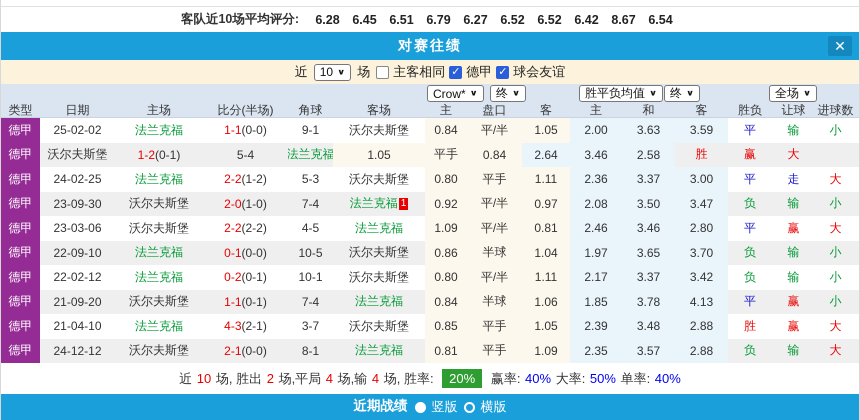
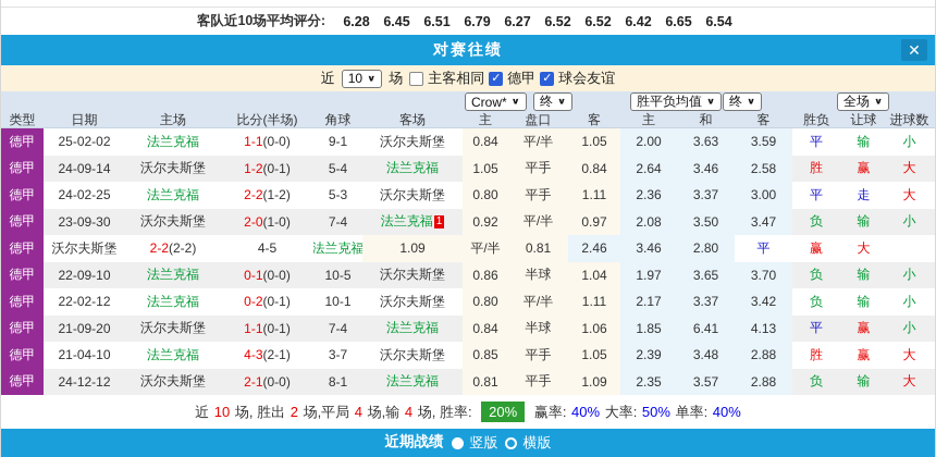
  客队近10场平均评分:
  6.28
  6.45
  6.51
  6.79
  6.27
  6.52
  6.52
  6.42
- 8.67
+ 6.65
  6.54
  对赛往绩
  ✕
  近
  10
  ∨
  场
  主客相同
  德甲
  球会友谊
  Crow*
  ∨
  终
  ∨
  胜平负均值
  ∨
  终
  ∨
  全场
  ∨
  类型
  日期
  主场
  比分(半场)
  角球
  客场
  主
  盘口
  客
  主
  和
  客
  胜负
  让球
  进球数
  德甲
  25-02-02
  法兰克福
  1-1
  (0-0)
  9-1
  沃尔夫斯堡
  0.84
  平/半
  1.05
  2.00
  3.63
  3.59
  平
  输
  小
  德甲
+ 24-09-14
  沃尔夫斯堡
  1-2
  (0-1)
  5-4
  法兰克福
  1.05
  平手
  0.84
  2.64
  3.46
  2.58
  胜
  赢
  大
  德甲
  24-02-25
  法兰克福
  2-2
  (1-2)
  5-3
  沃尔夫斯堡
  0.80
  平手
  1.11
  2.36
  3.37
  3.00
  平
  走
  大
  德甲
  23-09-30
  沃尔夫斯堡
  2-0
  (1-0)
  7-4
  法兰克福
  1
  0.92
  平/半
  0.97
  2.08
  3.50
  3.47
  负
  输
  小
  德甲
- 23-03-06
  沃尔夫斯堡
  2-2
  (2-2)
  4-5
  法兰克福
  1.09
  平/半
  0.81
  2.46
  3.46
  2.80
  平
  赢
  大
  德甲
  22-09-10
  法兰克福
  0-1
  (0-0)
  10-5
  沃尔夫斯堡
  0.86
  半球
  1.04
  1.97
  3.65
  3.70
  负
  输
  小
  德甲
  22-02-12
  法兰克福
  0-2
  (0-1)
  10-1
  沃尔夫斯堡
  0.80
  平/半
  1.11
  2.17
  3.37
  3.42
  负
  输
  小
  德甲
  21-09-20
  沃尔夫斯堡
  1-1
  (0-1)
  7-4
  法兰克福
  0.84
  半球
  1.06
  1.85
- 3.78
+ 6.41
  4.13
  平
  赢
  小
  德甲
  21-04-10
  法兰克福
  4-3
  (2-1)
  3-7
  沃尔夫斯堡
  0.85
  平手
  1.05
  2.39
  3.48
  2.88
  胜
  赢
  大
  德甲
  24-12-12
  沃尔夫斯堡
  2-1
  (0-0)
  8-1
  法兰克福
  0.81
  平手
  1.09
  2.35
  3.57
  2.88
  负
  输
  大
  近
  10
  场, 胜出
  2
  场,平局
  4
  场,输
  4
  场, 胜率:
  20%
  赢率:
  40%
  大率:
  50%
  单率:
  40%
  近期战绩
  竖版
  横版
